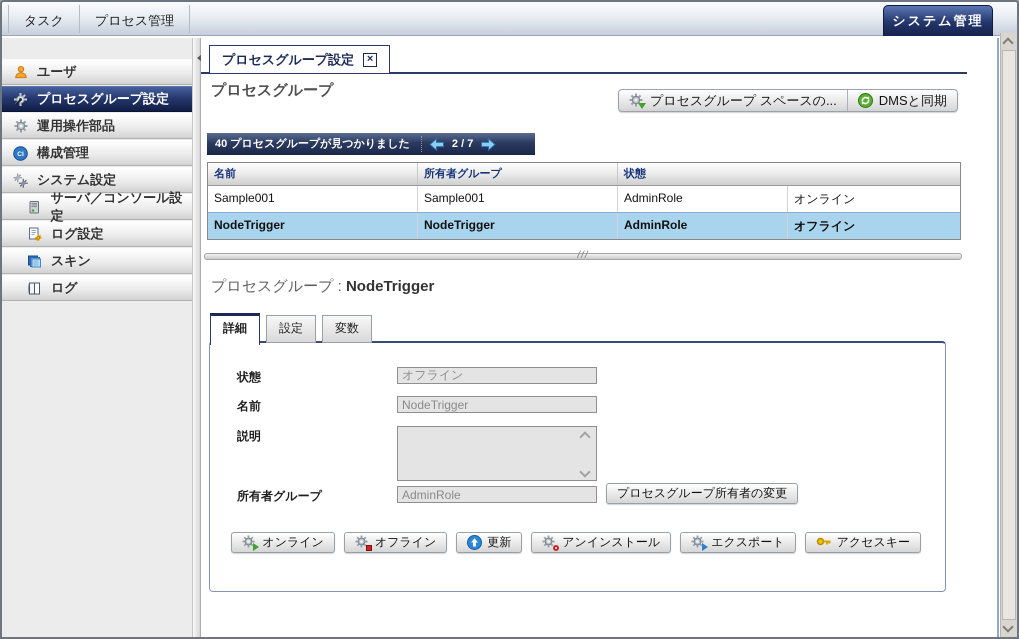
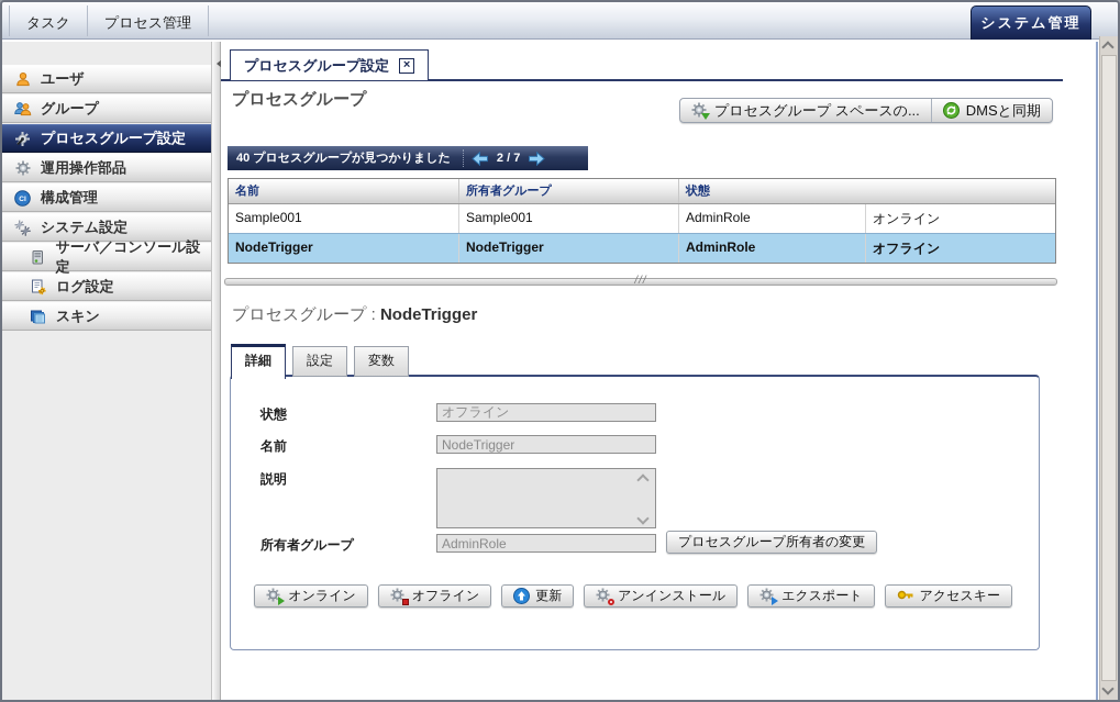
  タスク
  プロセス管理
  システム管理
  ユーザ
+ グループ
  プロセスグループ設定
  運用操作部品
  構成管理
  システム設定
  サーバ／コンソール設定
  ログ設定
  スキン
- ログ
  プロセスグループ設定
  ×
  プロセスグループ
  プロセスグループ スペースの...
  DMSと同期
  40 プロセスグループが見つかりました
  2 / 7
  名前
  所有者グループ
  状態
  Sample001
  Sample001
  AdminRole
  オンライン
  NodeTrigger
  NodeTrigger
  AdminRole
  オフライン
  ///
  プロセスグループ : NodeTrigger
  詳細
  設定
  変数
  状態
  オフライン
  名前
  NodeTrigger
  説明
  所有者グループ
  AdminRole
  プロセスグループ所有者の変更
  オンライン
  オフライン
  更新
  アンインストール
  エクスポート
  アクセスキー
